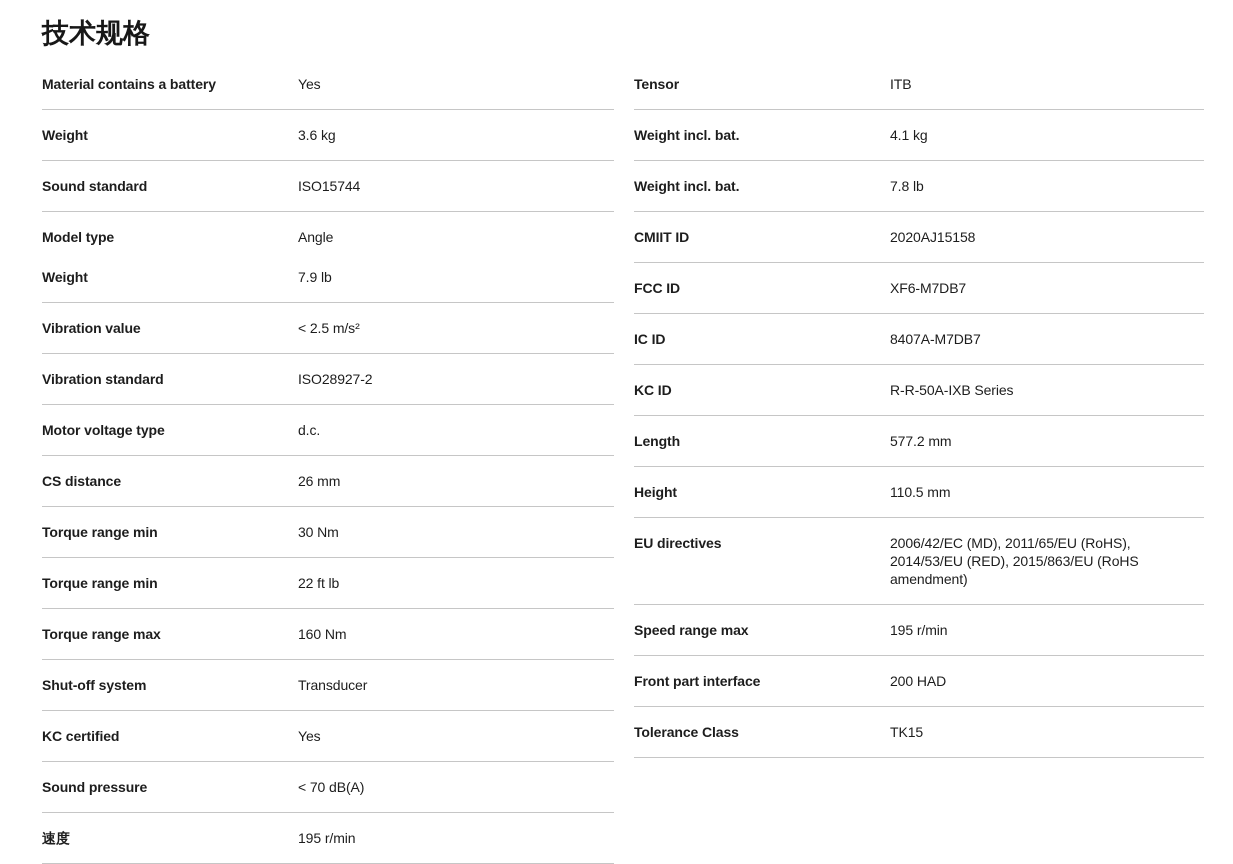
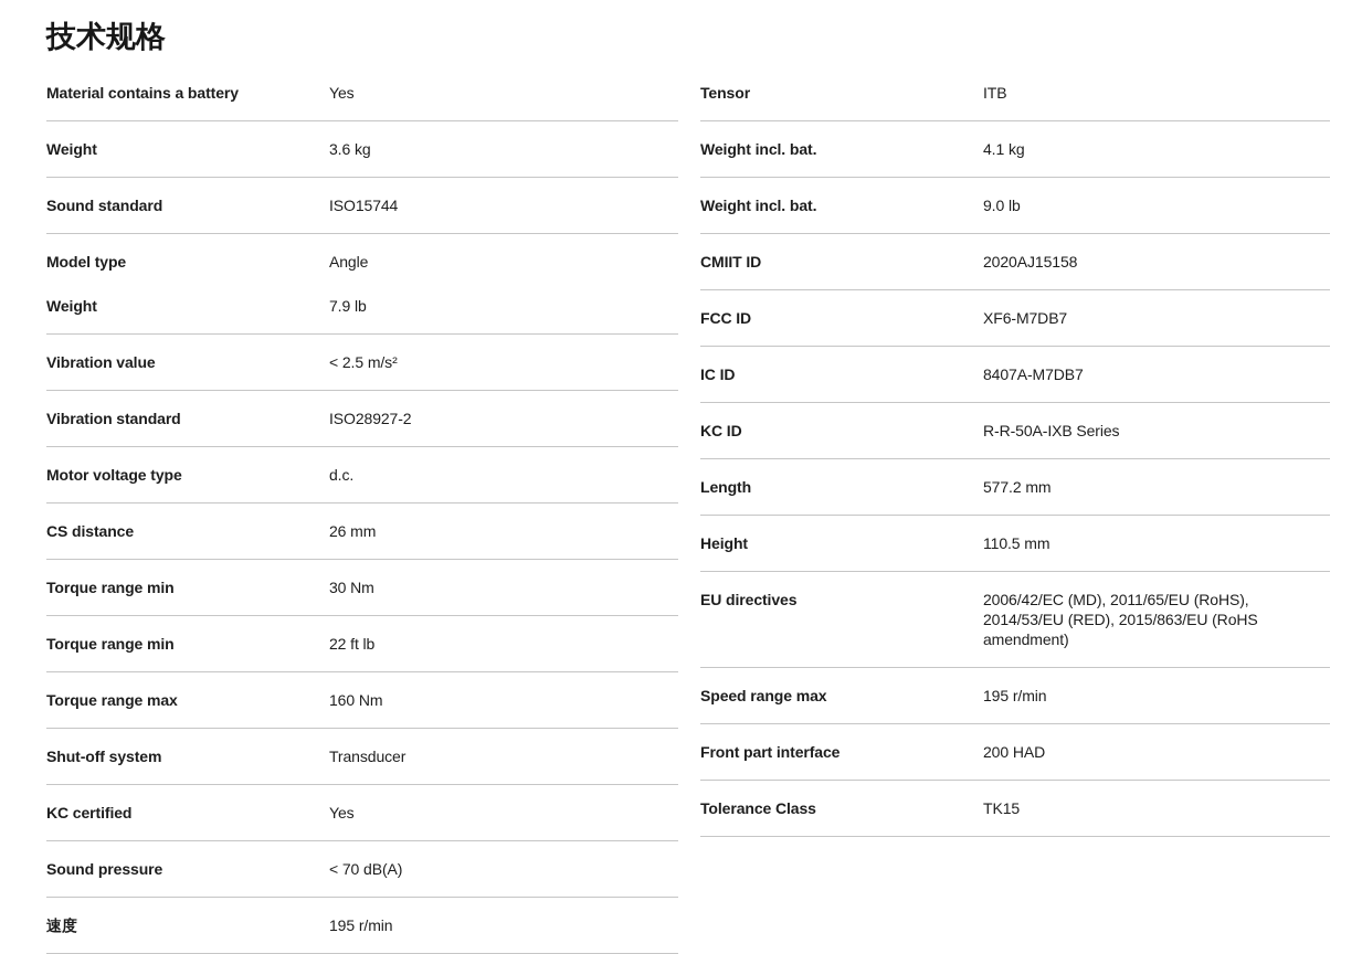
  技术规格
  Material contains a battery
  Yes
  Weight
  3.6 kg
  Sound standard
  ISO15744
  Model type
  Angle
  Weight
  7.9 lb
  Vibration value
  < 2.5 m/s²
  Vibration standard
  ISO28927-2
  Motor voltage type
  d.c.
  CS distance
  26 mm
  Torque range min
  30 Nm
  Torque range min
  22 ft lb
  Torque range max
  160 Nm
  Shut-off system
  Transducer
  KC certified
  Yes
  Sound pressure
  < 70 dB(A)
  速度
  195 r/min
  Tensor
  ITB
  Weight incl. bat.
  4.1 kg
  Weight incl. bat.
- 7.8 lb
+ 9.0 lb
  CMIIT ID
  2020AJ15158
  FCC ID
  XF6-M7DB7
  IC ID
  8407A-M7DB7
  KC ID
  R-R-50A-IXB Series
  Length
  577.2 mm
  Height
  110.5 mm
  EU directives
  2006/42/EC (MD), 2011/65/EU (RoHS), 2014/53/EU (RED), 2015/863/EU (RoHS amendment)
  Speed range max
  195 r/min
  Front part interface
  200 HAD
  Tolerance Class
  TK15
